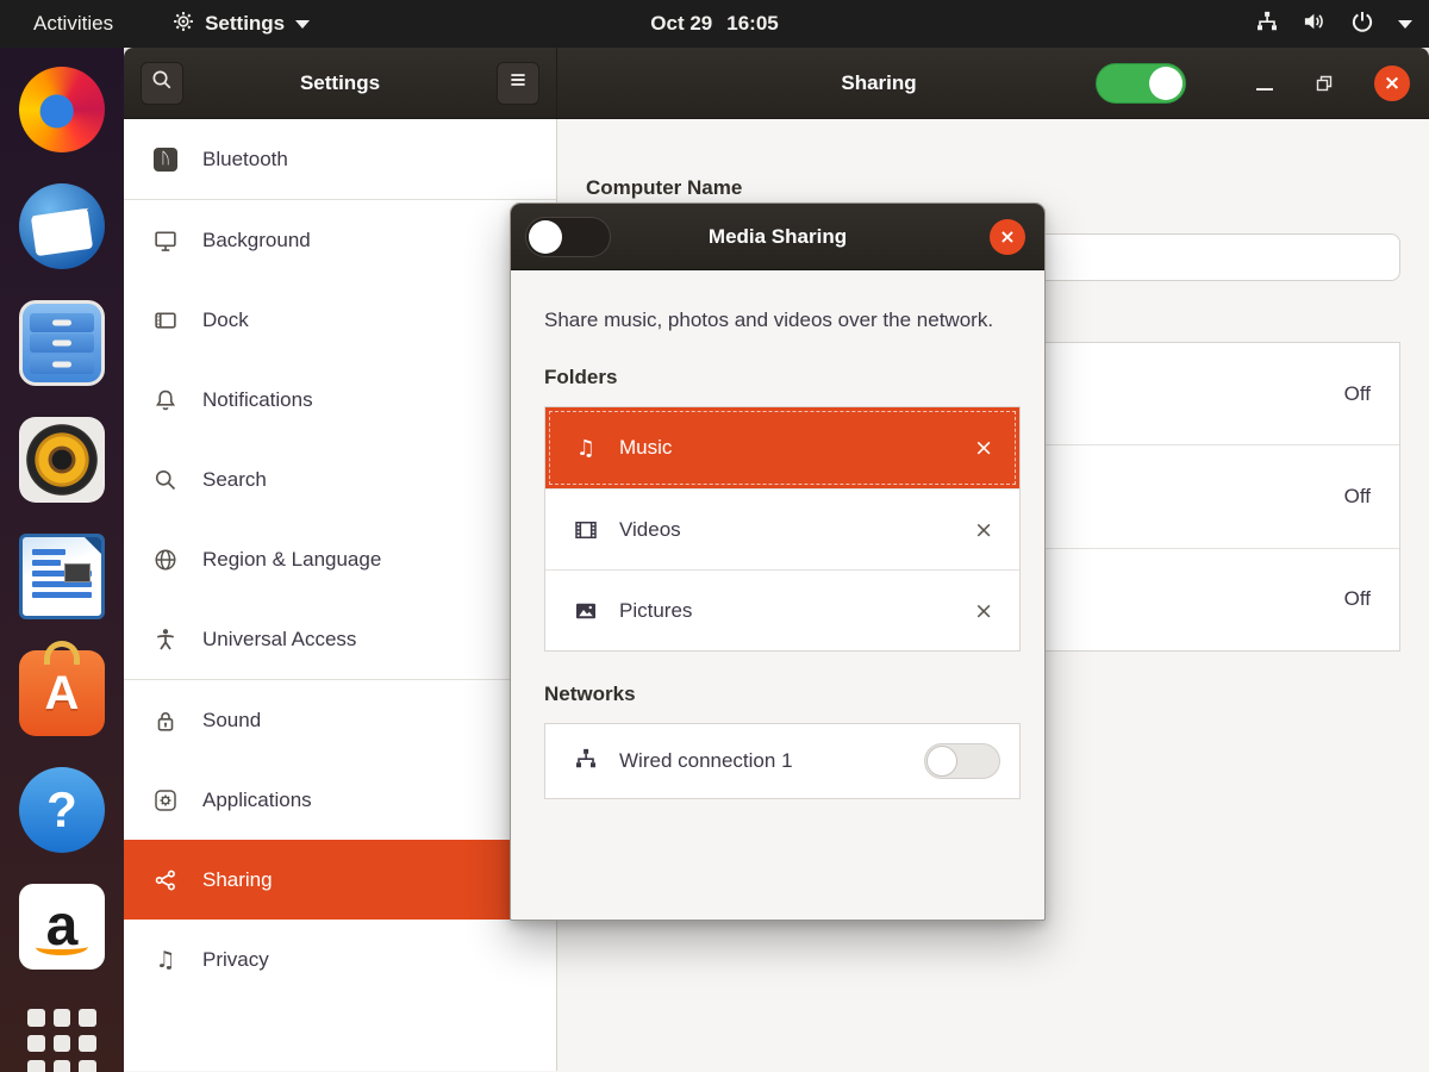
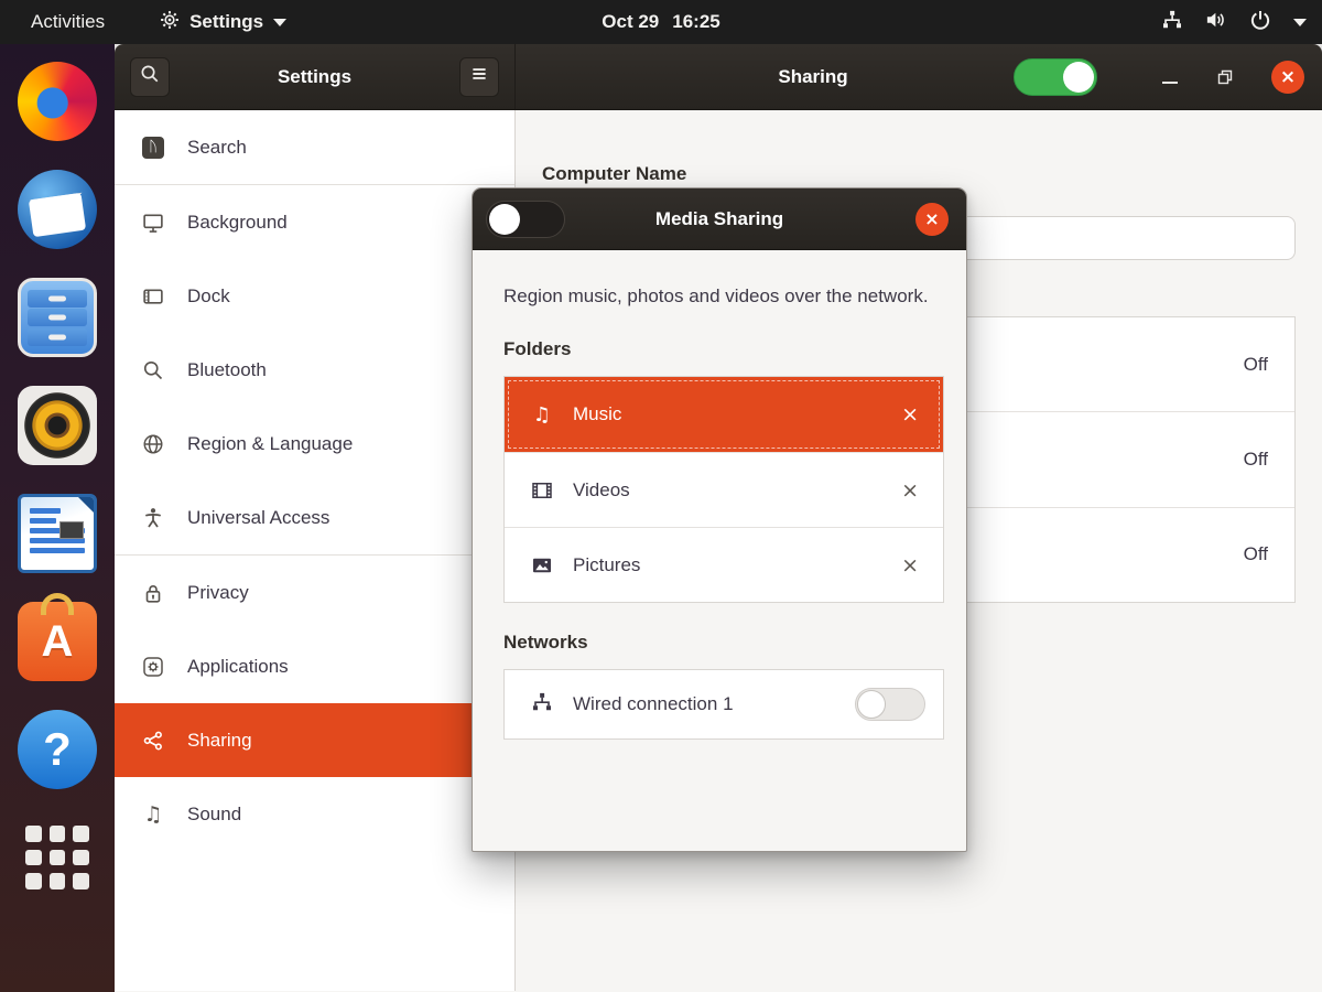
  Activities
  Settings
  Oct 29
- 16:05
+ 16:25
  A
  ?
- a
  Settings
  Sharing
  ×
  ᚢ
- Bluetooth
+ Search
  Background
  Dock
- Notifications
- Search
+ Bluetooth
  Region & Language
  Universal Access
- Sound
+ Privacy
  Applications
  Sharing
  ♫
- Privacy
+ Sound
  Computer Name
  Off
  Off
  Off
  Media Sharing
  ×
- Share music, photos and videos over the network.
+ Region music, photos and videos over the network.
  Folders
  ♫
  Music
  ×
  Videos
  ×
  Pictures
  ×
  Networks
  Wired connection 1
